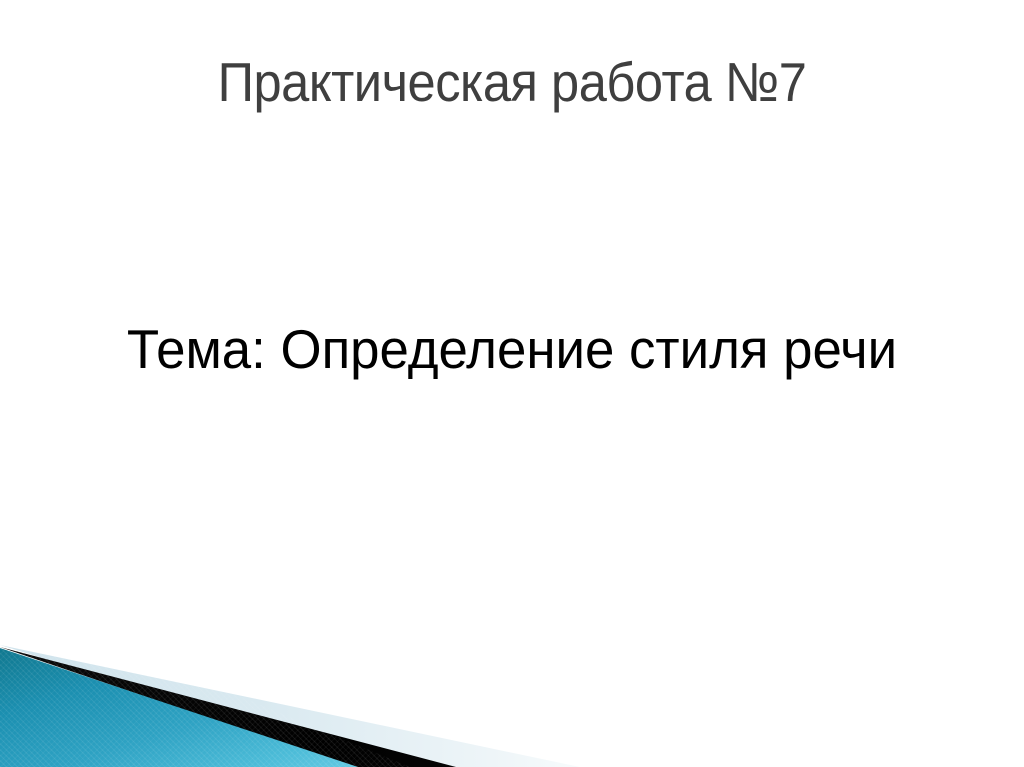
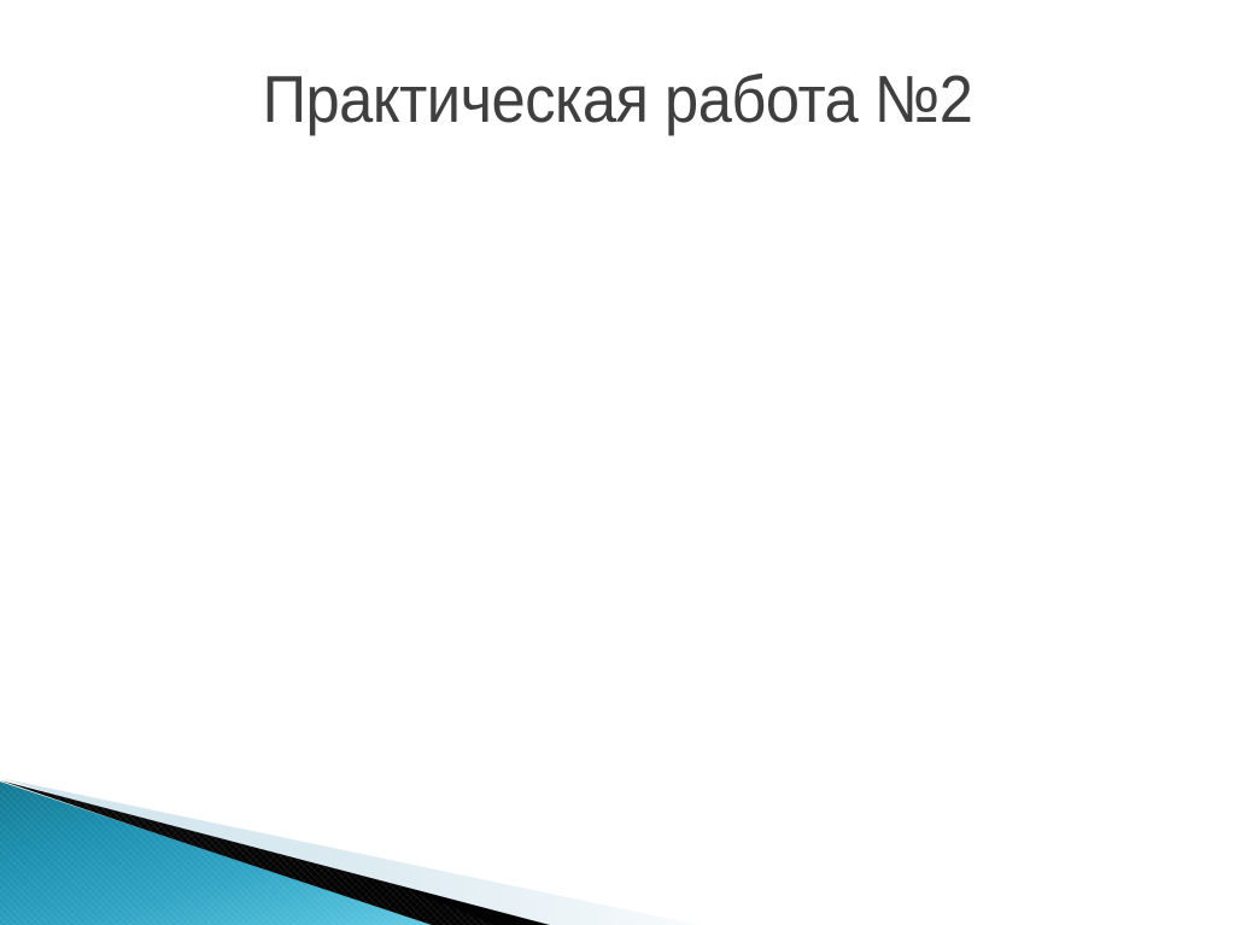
- Практическая работа №7
+ Практическая работа №2
- Тема: Определение стиля речи
